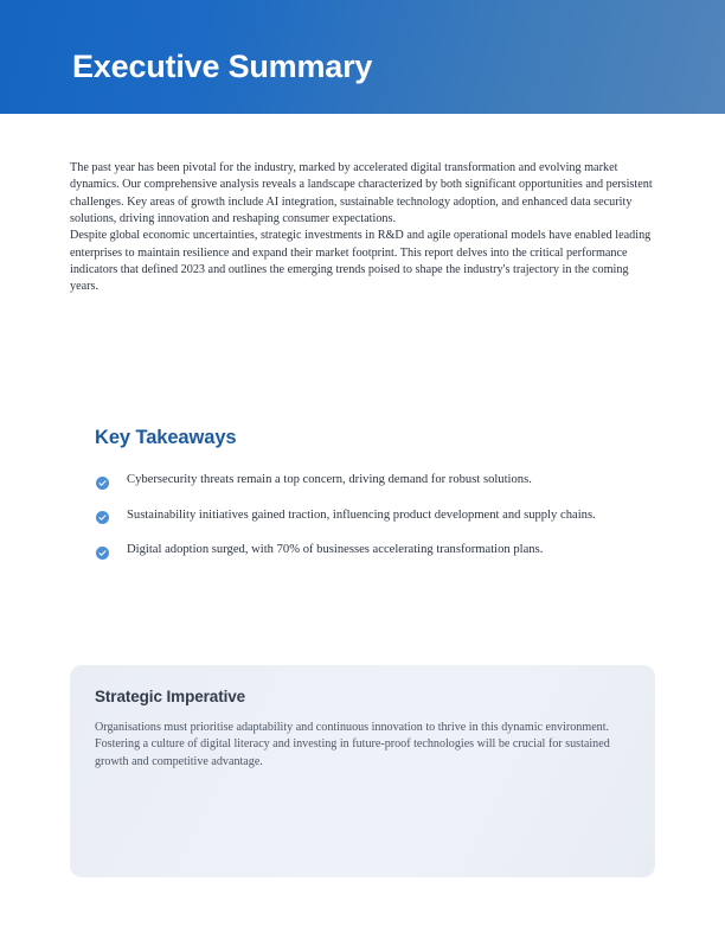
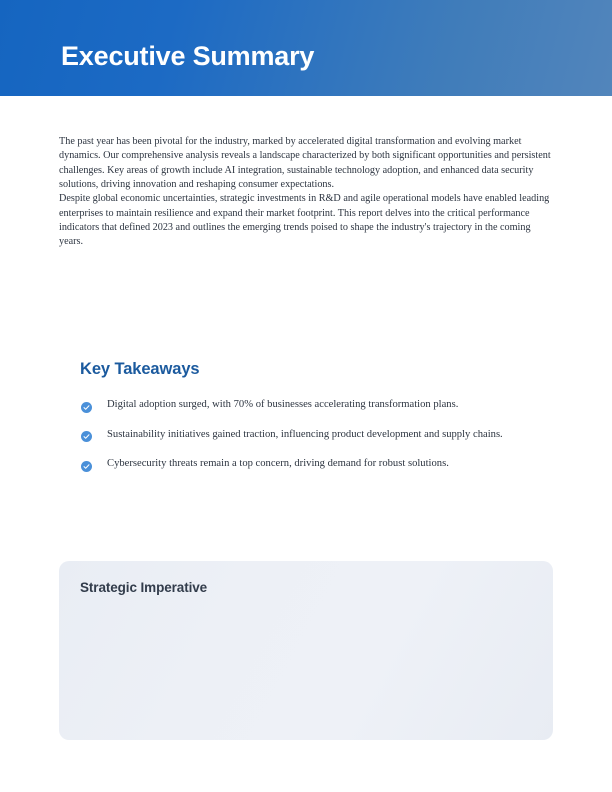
  Executive Summary
  The past year has been pivotal for the industry, marked by accelerated digital transformation and evolving market dynamics. Our comprehensive analysis reveals a landscape characterized by both significant opportunities and persistent challenges. Key areas of growth include AI integration, sustainable technology adoption, and enhanced data security solutions, driving innovation and reshaping consumer expectations.
  Despite global economic uncertainties, strategic investments in R&D and agile operational models have enabled leading enterprises to maintain resilience and expand their market footprint. This report delves into the critical performance indicators that defined 2023 and outlines the emerging trends poised to shape the industry's trajectory in the coming years.
  Key Takeaways
- Cybersecurity threats remain a top concern, driving demand for robust solutions.
+ Digital adoption surged, with 70% of businesses accelerating transformation plans.
  Sustainability initiatives gained traction, influencing product development and supply chains.
- Digital adoption surged, with 70% of businesses accelerating transformation plans.
+ Cybersecurity threats remain a top concern, driving demand for robust solutions.
  Strategic Imperative
- Organisations must prioritise adaptability and continuous innovation to thrive in this dynamic environment. Fostering a culture of digital literacy and investing in future-proof technologies will be crucial for sustained growth and competitive advantage.
